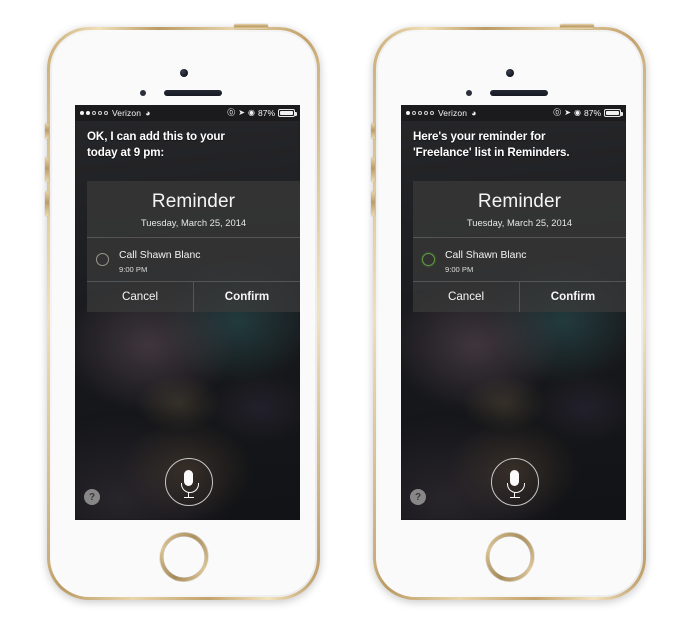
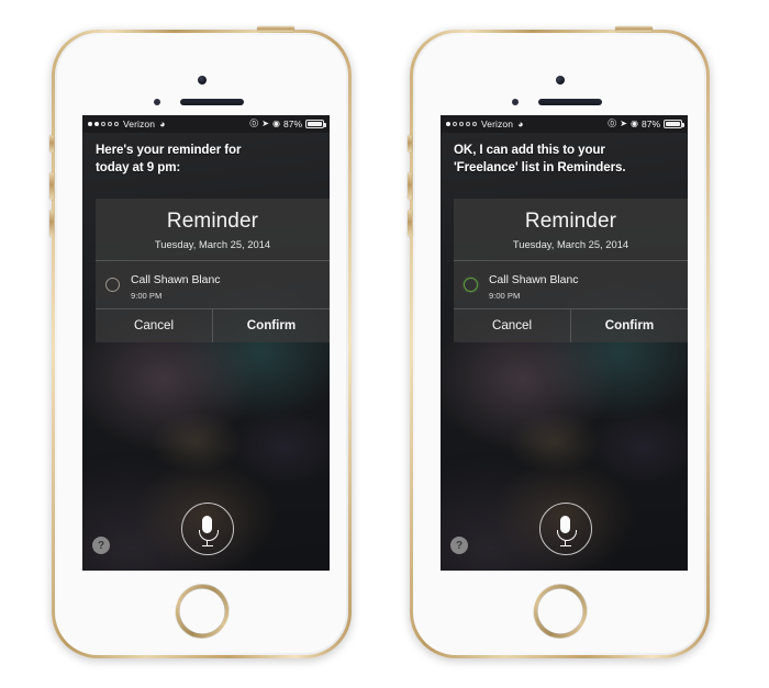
  Verizon
  ◕
  ⓪
  ➤
  ◉
  87%
- OK, I can add this to your
+ Here's your reminder for
  today at 9 pm:
  Reminder
  Tuesday, March 25, 2014
  Call Shawn Blanc
  9:00 PM
  Cancel
  Confirm
  ?
  Verizon
  ◕
  ⓪
  ➤
  ◉
  87%
- Here's your reminder for
+ OK, I can add this to your
  'Freelance' list in Reminders.
  Reminder
  Tuesday, March 25, 2014
  Call Shawn Blanc
  9:00 PM
  Cancel
  Confirm
  ?
